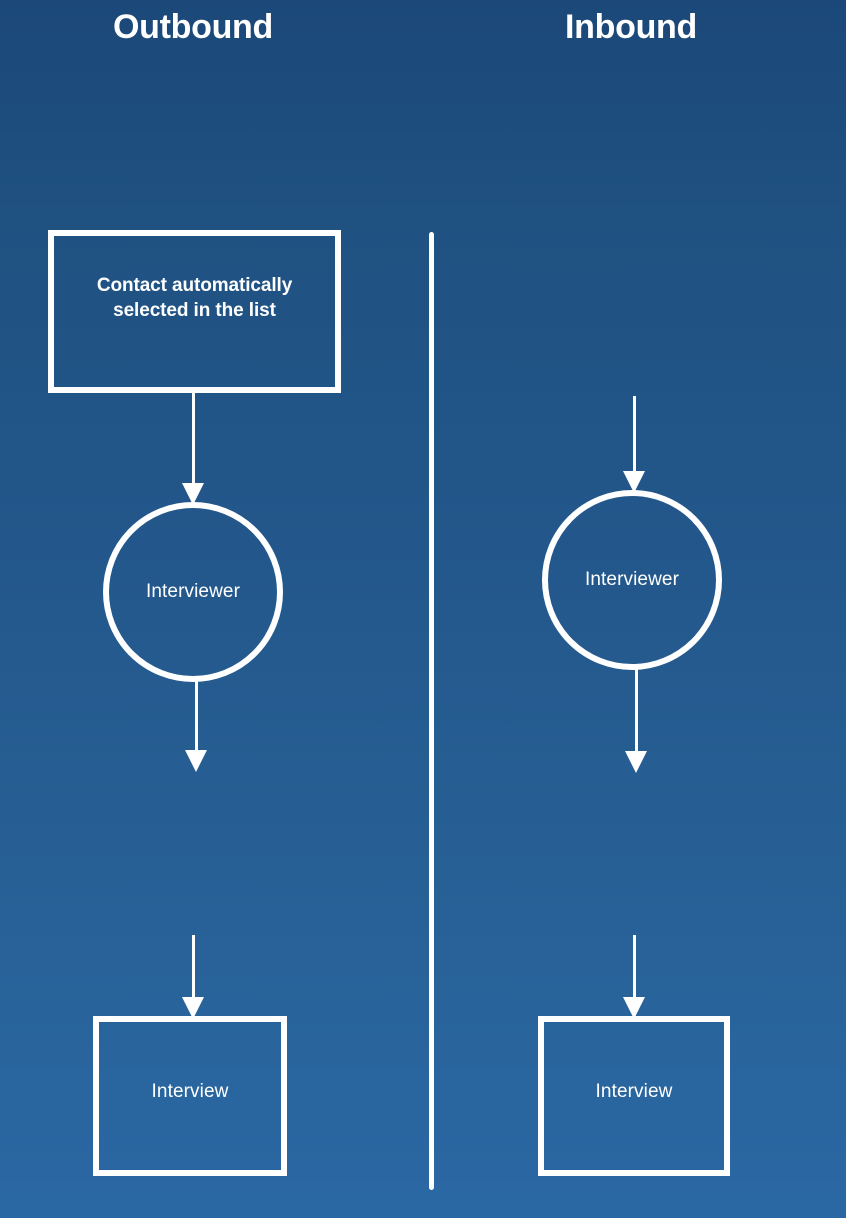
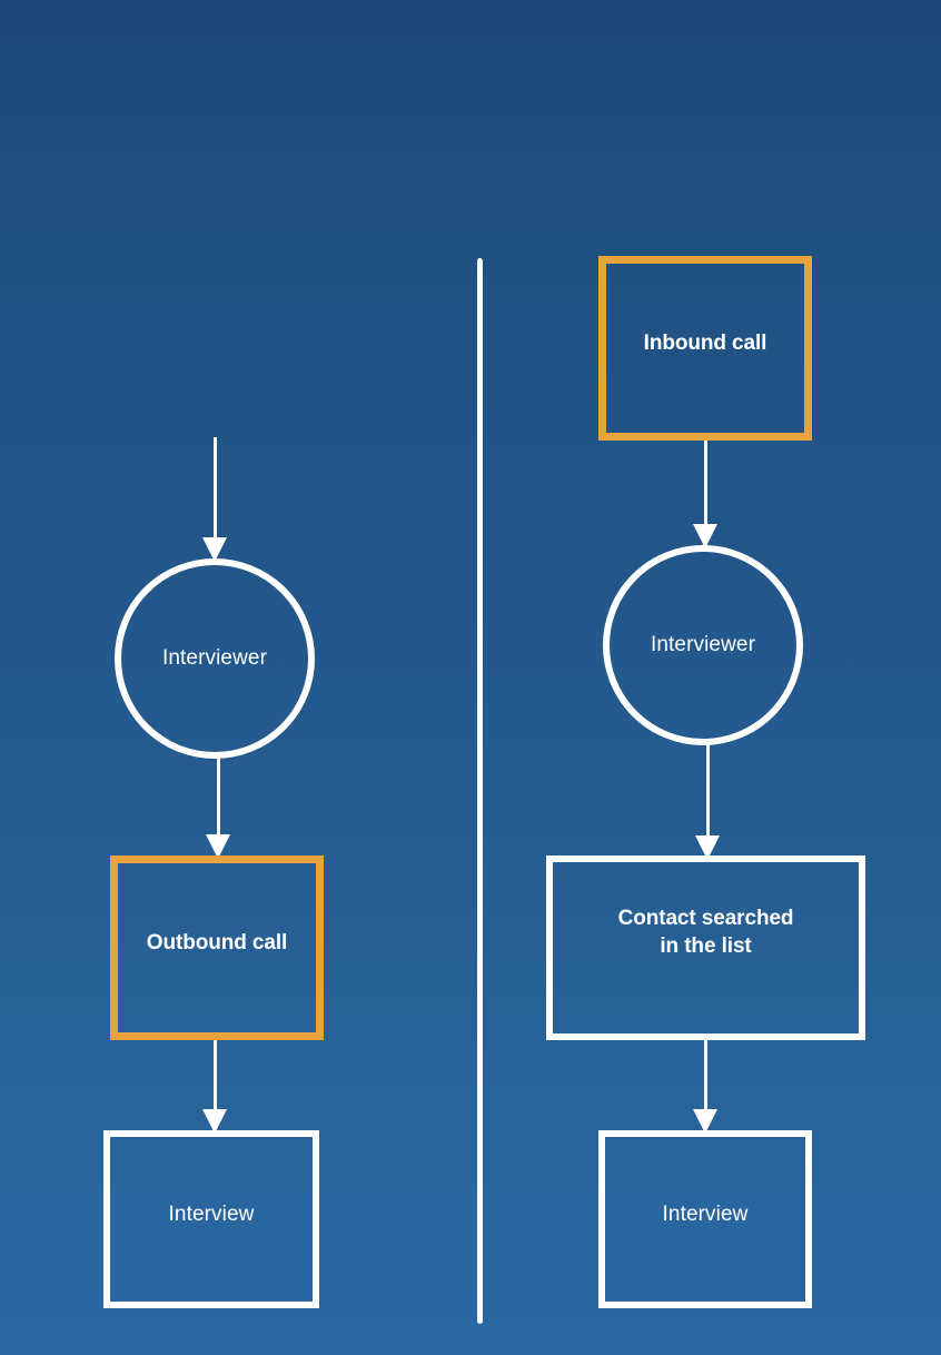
- Outbound
- Inbound
- Contact automatically
- selected in the list
  Interviewer
+ Outbound call
  Interview
+ Inbound call
  Interviewer
+ Contact searched
+ in the list
  Interview
